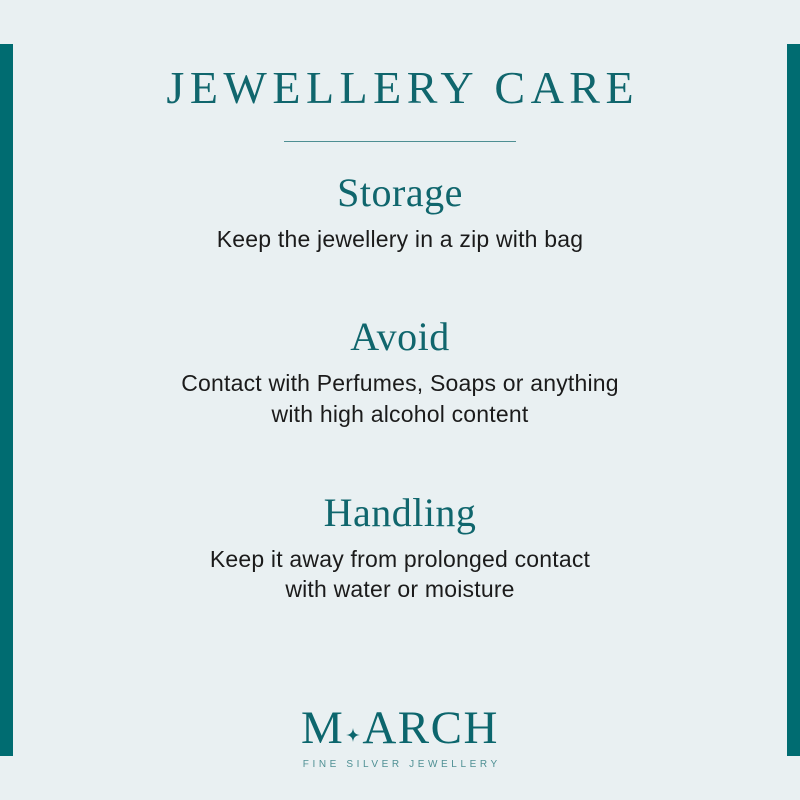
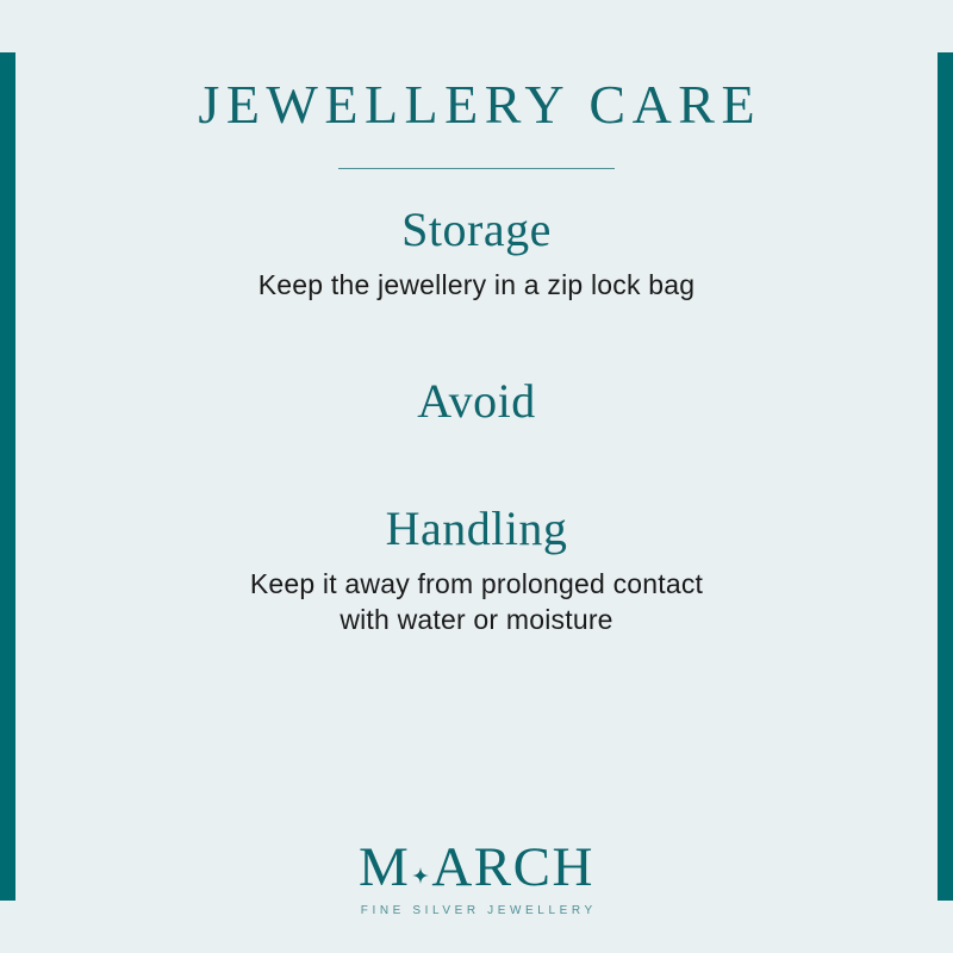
  JEWELLERY CARE
  Storage
- Keep the jewellery in a zip with bag
+ Keep the jewellery in a zip lock bag
  Avoid
- Contact with Perfumes, Soaps or anything
- with high alcohol content
  Handling
  Keep it away from prolonged contact
  with water or moisture
  M
  ARCH
  FINE SILVER JEWELLERY
